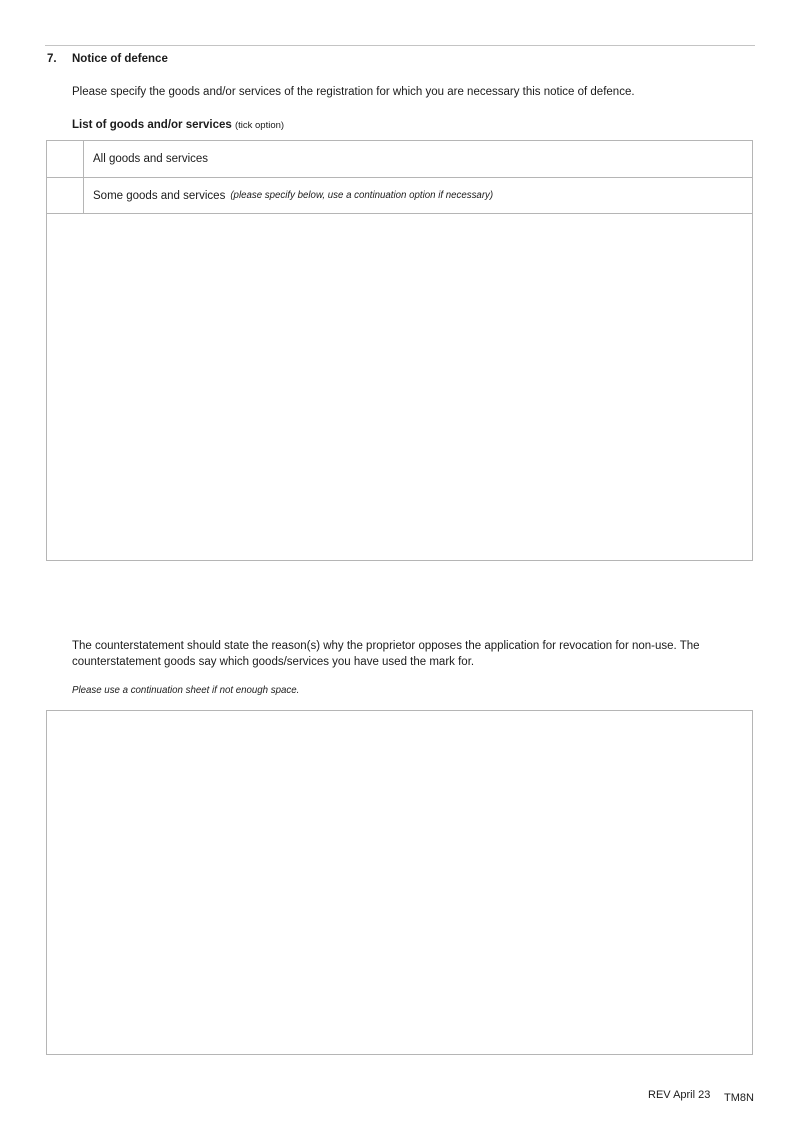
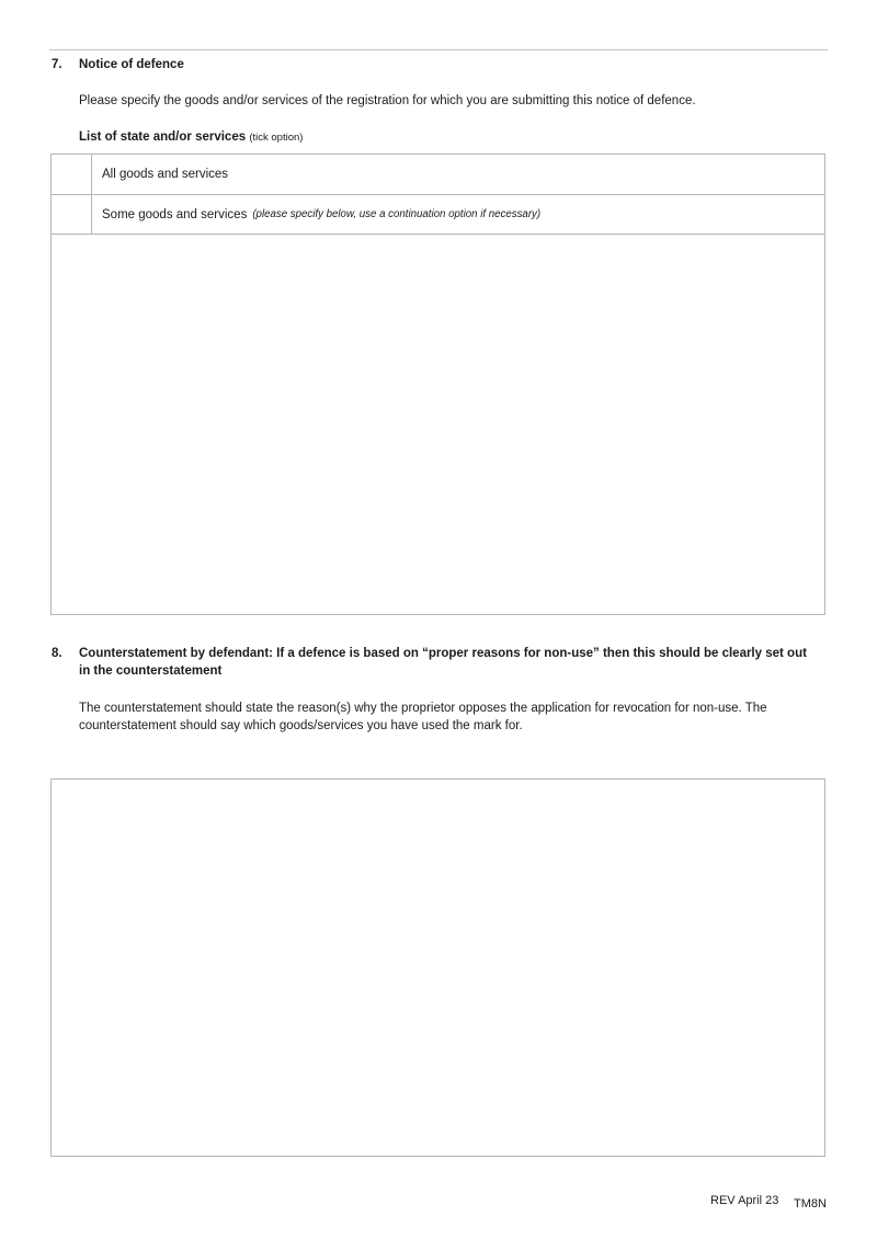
  7.
  Notice of defence
- Please specify the goods and/or services of the registration for which you are necessary this notice of defence.
+ Please specify the goods and/or services of the registration for which you are submitting this notice of defence.
- List of goods and/or services (tick option)
+ List of state and/or services (tick option)
  All goods and services
  Some goods and services
  (please specify below, use a continuation option if necessary)
+ 8.
+ Counterstatement by defendant: If a defence is based on “proper reasons for non-use” then this should be clearly set out in the counterstatement
- The counterstatement should state the reason(s) why the proprietor opposes the application for revocation for non-use. The counterstatement goods say which goods/services you have used the mark for.
+ The counterstatement should state the reason(s) why the proprietor opposes the application for revocation for non-use. The counterstatement should say which goods/services you have used the mark for.
- Please use a continuation sheet if not enough space.
  REV April 23
  TM8N
